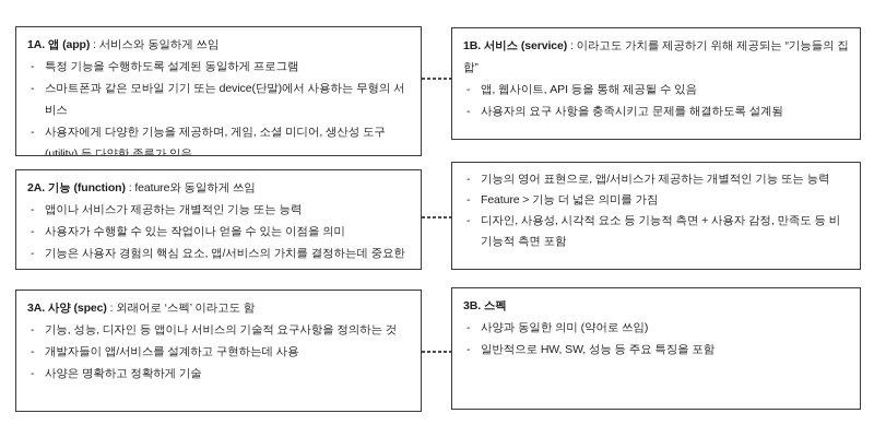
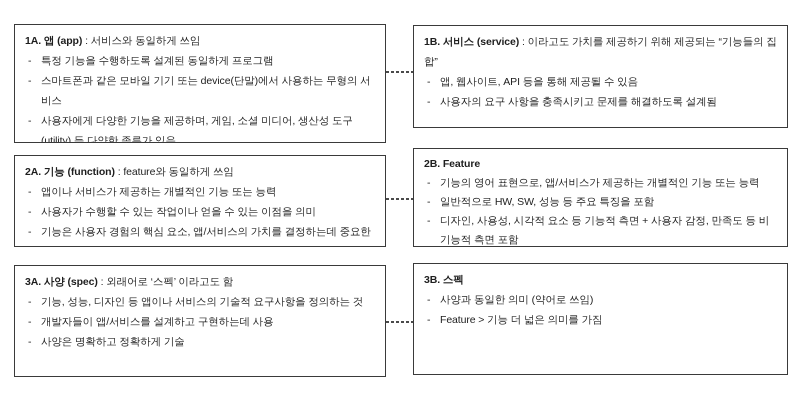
  1A. 앱 (app) : 서비스와 동일하게 쓰임
  -
  특정 기능을 수행하도록 설계된 동일하게 프로그램
  -
  스마트폰과 같은 모바일 기기 또는 device(단말)에서 사용하는 무형의 서비스
  -
  사용자에게 다양한 기능을 제공하며, 게임, 소셜 미디어, 생산성 도구(utility) 등 다양한 종류가 있음
  1B. 서비스 (service) : 이라고도 가치를 제공하기 위해 제공되는 “기능들의 집합”
  -
  앱, 웹사이트, API 등을 통해 제공될 수 있음
  -
  사용자의 요구 사항을 충족시키고 문제를 해결하도록 설계됨
  2A. 기능 (function) : feature와 동일하게 쓰임
  -
  앱이나 서비스가 제공하는 개별적인 기능 또는 능력
  -
  사용자가 수행할 수 있는 작업이나 얻을 수 있는 이점을 의미
  -
  기능은 사용자 경험의 핵심 요소, 앱/서비스의 가치를 결정하는데 중요한
+ 2B. Feature
  -
  기능의 영어 표현으로, 앱/서비스가 제공하는 개별적인 기능 또는 능력
  -
- Feature > 기능 더 넓은 의미를 가짐
+ 일반적으로 HW, SW, 성능 등 주요 특징을 포함
  -
  디자인, 사용성, 시각적 요소 등 기능적 측면 + 사용자 감정, 만족도 등 비기능적 측면 포함
  3A. 사양 (spec) : 외래어로 ‘스펙’ 이라고도 함
  -
  기능, 성능, 디자인 등 앱이나 서비스의 기술적 요구사항을 정의하는 것
  -
  개발자들이 앱/서비스를 설계하고 구현하는데 사용
  -
  사양은 명확하고 정확하게 기술
  3B. 스펙
  -
  사양과 동일한 의미 (약어로 쓰임)
  -
- 일반적으로 HW, SW, 성능 등 주요 특징을 포함
+ Feature > 기능 더 넓은 의미를 가짐
